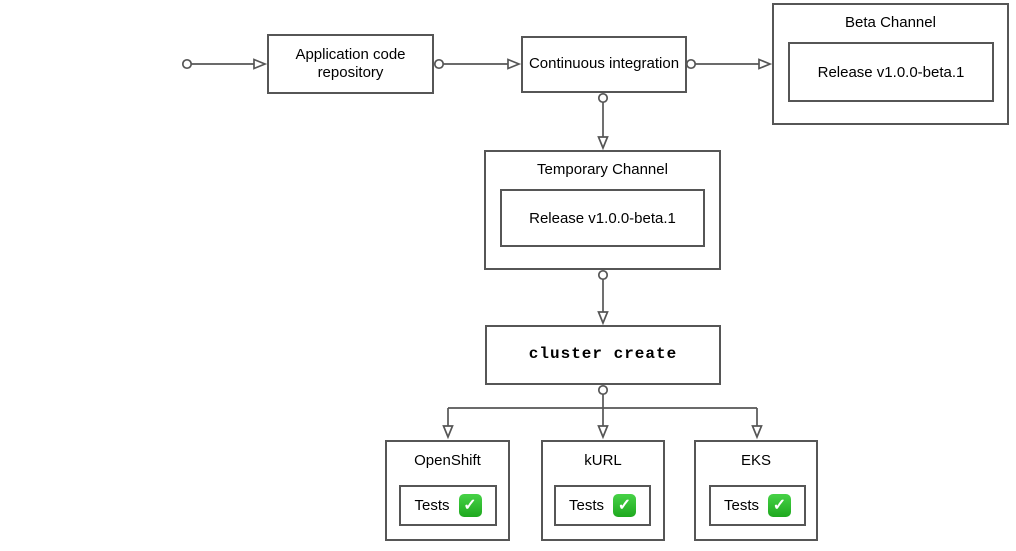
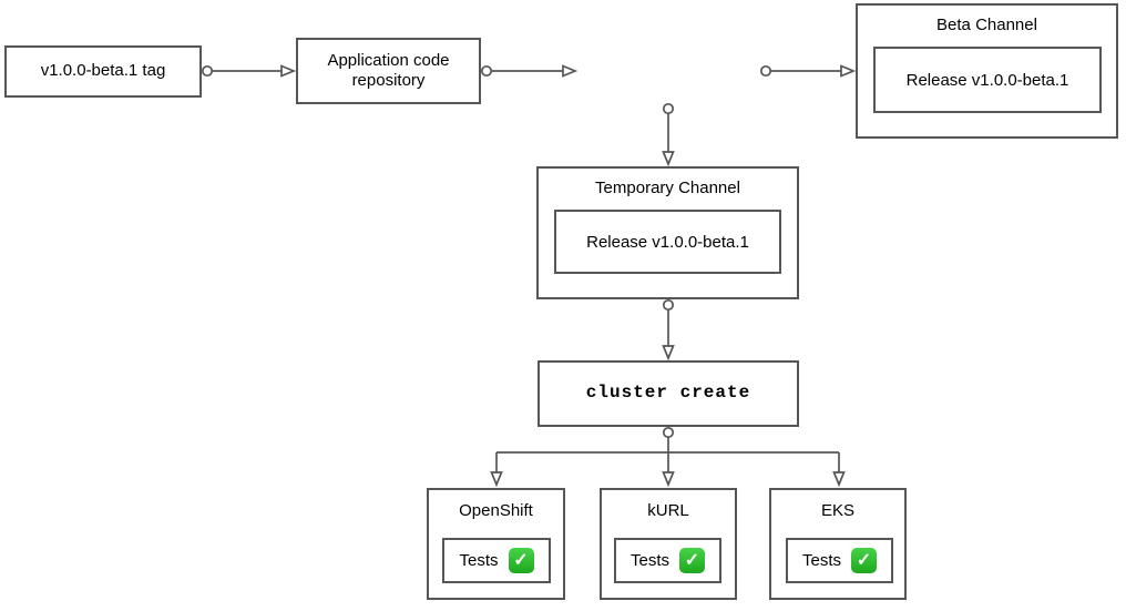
+ v1.0.0-beta.1 tag
  Application code repository
- Continuous integration
  Beta Channel
  Release v1.0.0-beta.1
  Temporary Channel
  Release v1.0.0-beta.1
  cluster create
  OpenShift
  Tests
  ✓
  kURL
  Tests
  ✓
  EKS
  Tests
  ✓
